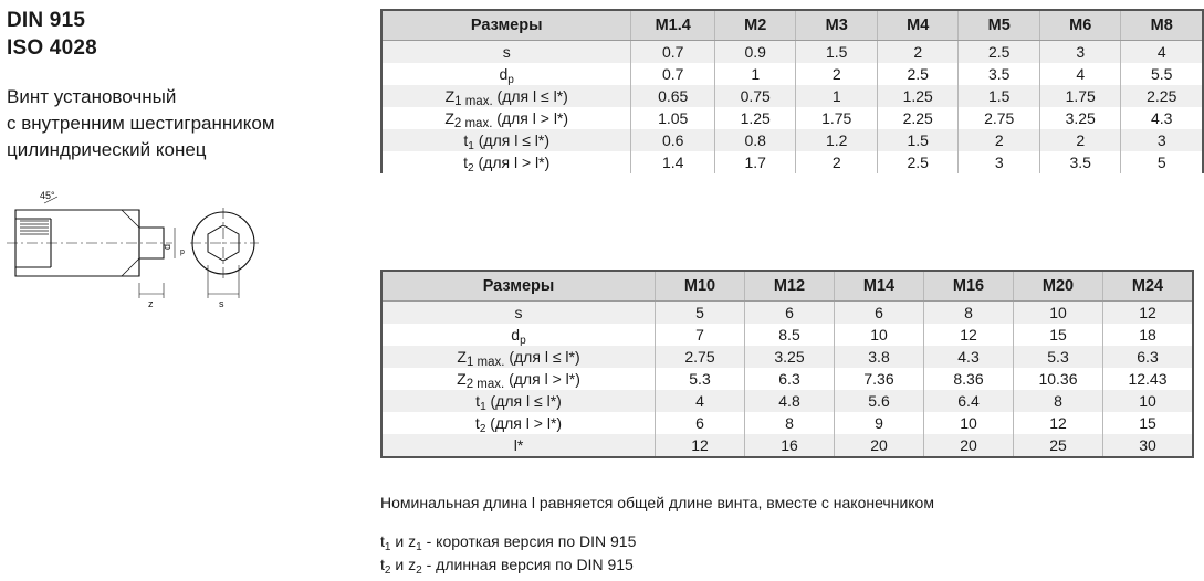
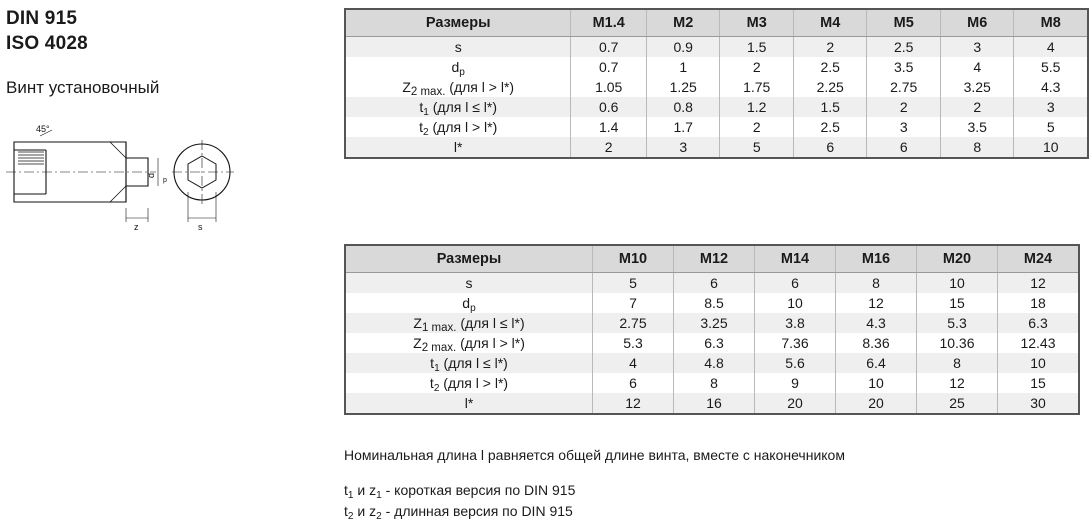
  DIN 915
  ISO 4028
  Винт установочный
- с внутренним шестигранником
- цилиндрический конец
  45°
  z
  s
  Размеры	M1.4	M2	M3	M4	M5	M6	M8
  s	0.7	0.9	1.5	2	2.5	3	4
  dp	0.7	1	2	2.5	3.5	4	5.5
- Z1 max. (для l ≤ l*)	0.65	0.75	1	1.25	1.5	1.75	2.25
  Z2 max. (для l > l*)	1.05	1.25	1.75	2.25	2.75	3.25	4.3
  t1 (для l ≤ l*)	0.6	0.8	1.2	1.5	2	2	3
  t2 (для l > l*)	1.4	1.7	2	2.5	3	3.5	5
+ l*	2	3	5	6	6	8	10
  Размеры	M10	M12	M14	M16	M20	M24
  s	5	6	6	8	10	12
  dp	7	8.5	10	12	15	18
  Z1 max. (для l ≤ l*)	2.75	3.25	3.8	4.3	5.3	6.3
  Z2 max. (для l > l*)	5.3	6.3	7.36	8.36	10.36	12.43
  t1 (для l ≤ l*)	4	4.8	5.6	6.4	8	10
  t2 (для l > l*)	6	8	9	10	12	15
  l*	12	16	20	20	25	30
  Номинальная длина l равняется общей длине винта, вместе с наконечником
  t1 и z1 - короткая версия по DIN 915
  t2 и z2 - длинная версия по DIN 915
